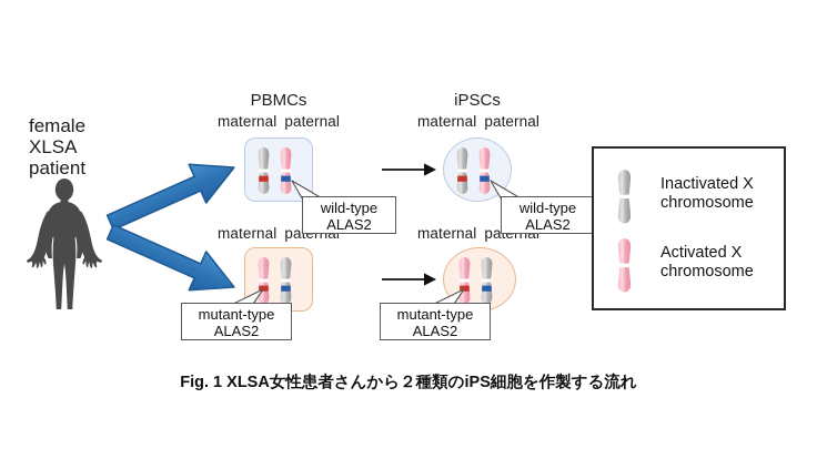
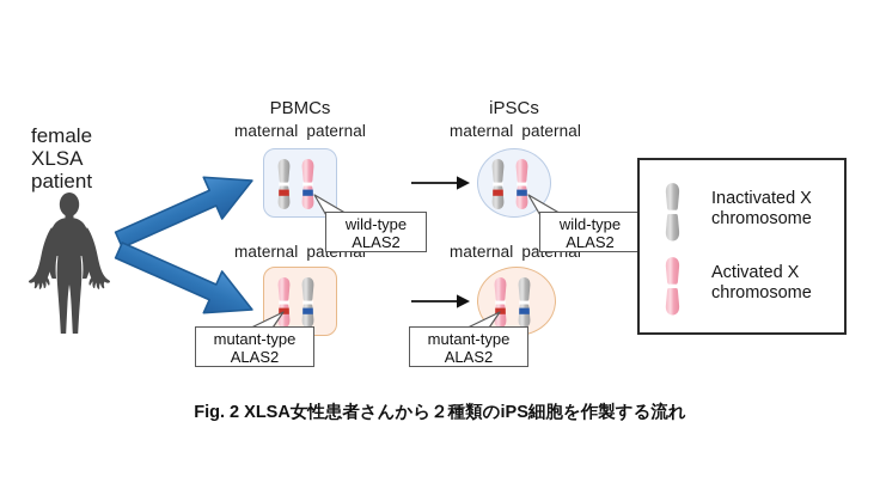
  female
  XLSA
  patient
  PBMCs
  iPSCs
  maternal paternal
  maternal paternal
  wild-type
  ALAS2
  wild-type
  ALAS2
  mutant-type
  ALAS2
  mutant-type
  ALAS2
  Inactivated X
  chromosome
  Activated X
  chromosome
- Fig. 1 XLSA女性患者さんから２種類のiPS細胞を作製する流れ
+ Fig. 2 XLSA女性患者さんから２種類のiPS細胞を作製する流れ
